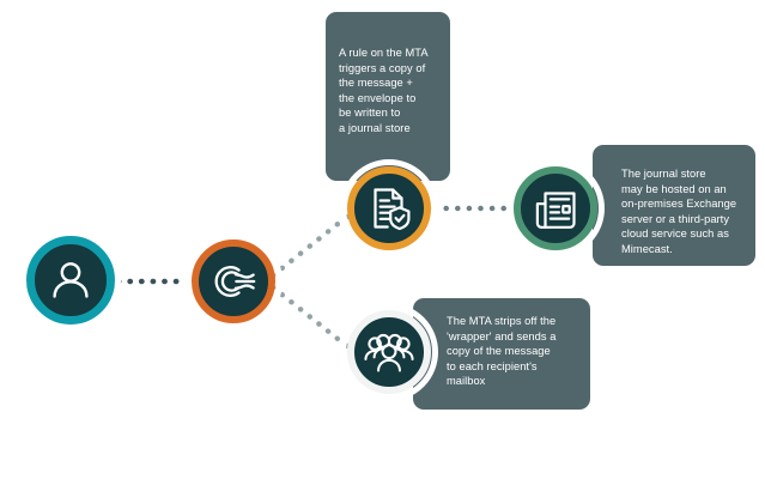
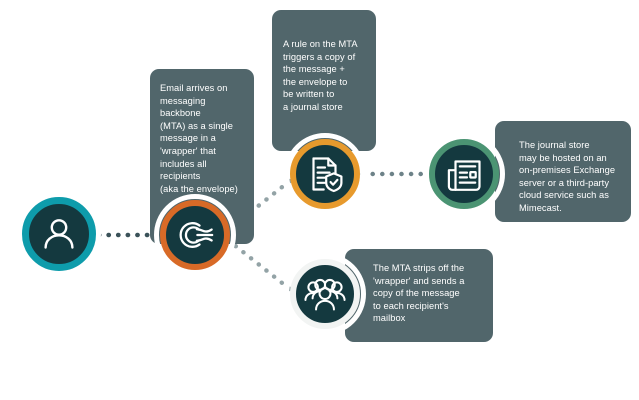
+ Email arrives on
+ messaging backbone
+ (MTA) as a single
+ message in a
+ 'wrapper' that
+ includes all recipients
+ (aka the envelope)
  A rule on the MTA
  triggers a copy of
  the message +
  the envelope to
  be written to
  a journal store
  The journal store
  may be hosted on an
  on-premises Exchange
  server or a third-party
  cloud service such as
  Mimecast.
  The MTA strips off the
  'wrapper' and sends a
  copy of the message
  to each recipient's
  mailbox
